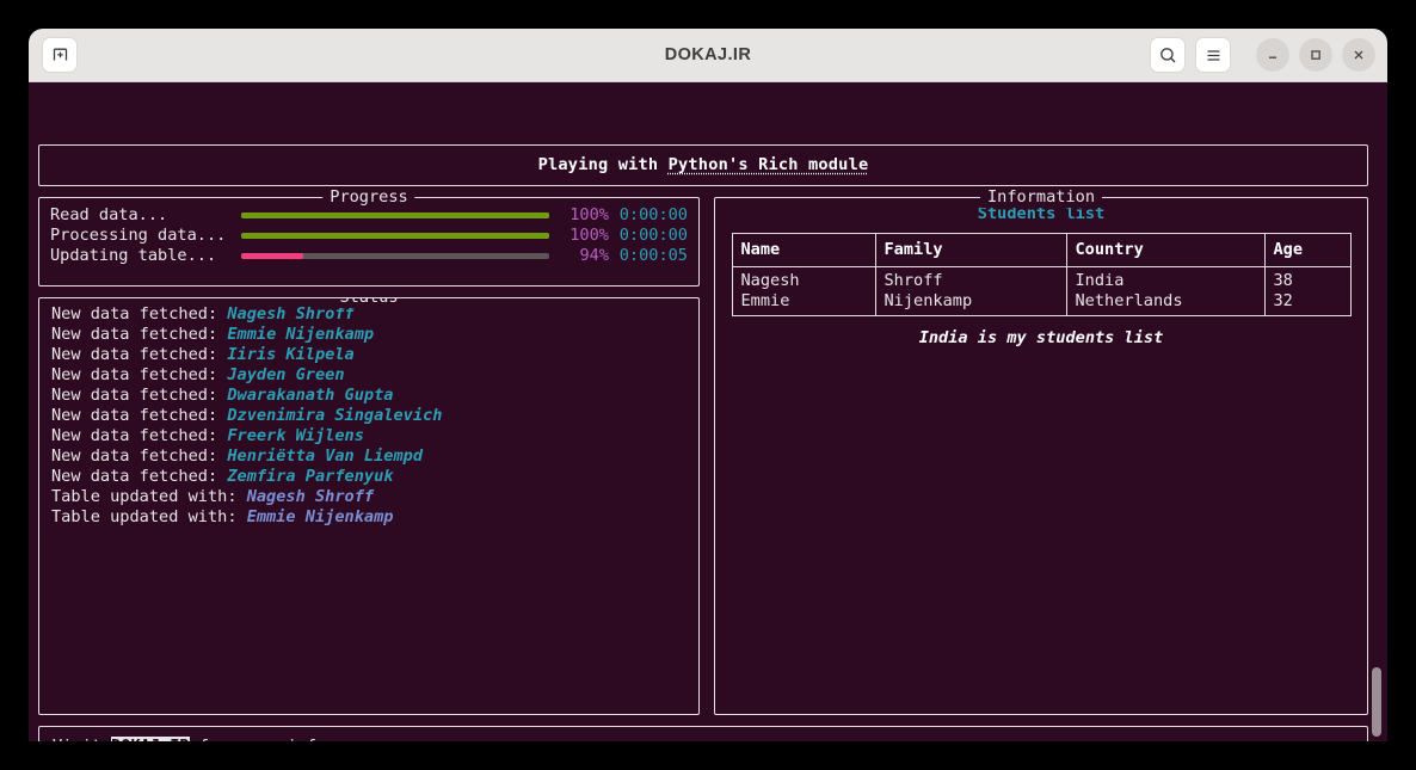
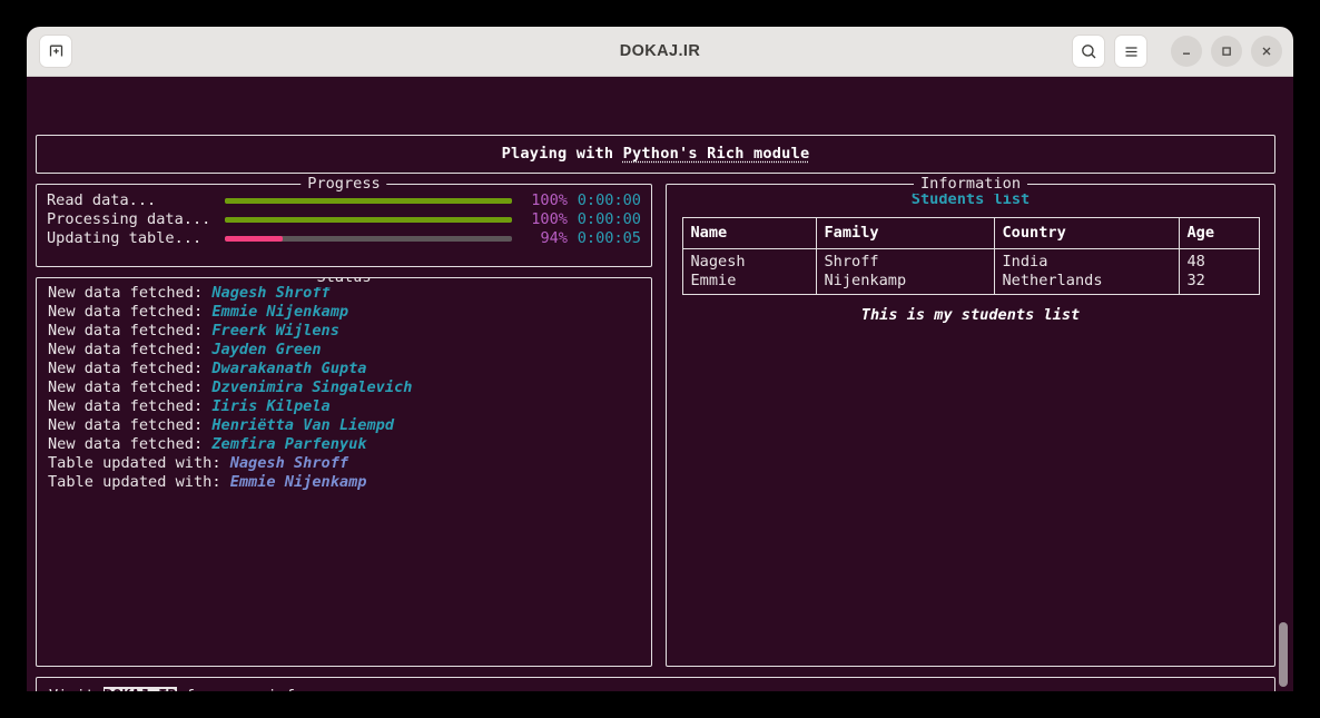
  DOKAJ.IR
  Playing with Python's Rich module
  Progress
  Read data...
  100%
  0:00:00
  Processing data...
  100%
  0:00:00
  Updating table...
  94%
  0:00:05
  New data fetched: Nagesh Shroff
  New data fetched: Emmie Nijenkamp
- New data fetched: Iiris Kilpela
+ New data fetched: Freerk Wijlens
  New data fetched: Jayden Green
  New data fetched: Dwarakanath Gupta
  New data fetched: Dzvenimira Singalevich
- New data fetched: Freerk Wijlens
+ New data fetched: Iiris Kilpela
  New data fetched: Henriëtta Van Liempd
  New data fetched: Zemfira Parfenyuk
  Table updated with: Nagesh Shroff
  Table updated with: Emmie Nijenkamp
  Information
  Students list
  Name	Family	Country	Age
- NageshEmmie	ShroffNijenkamp	IndiaNetherlands	3832
+ NageshEmmie	ShroffNijenkamp	IndiaNetherlands	4832
- India is my students list
+ This is my students list
